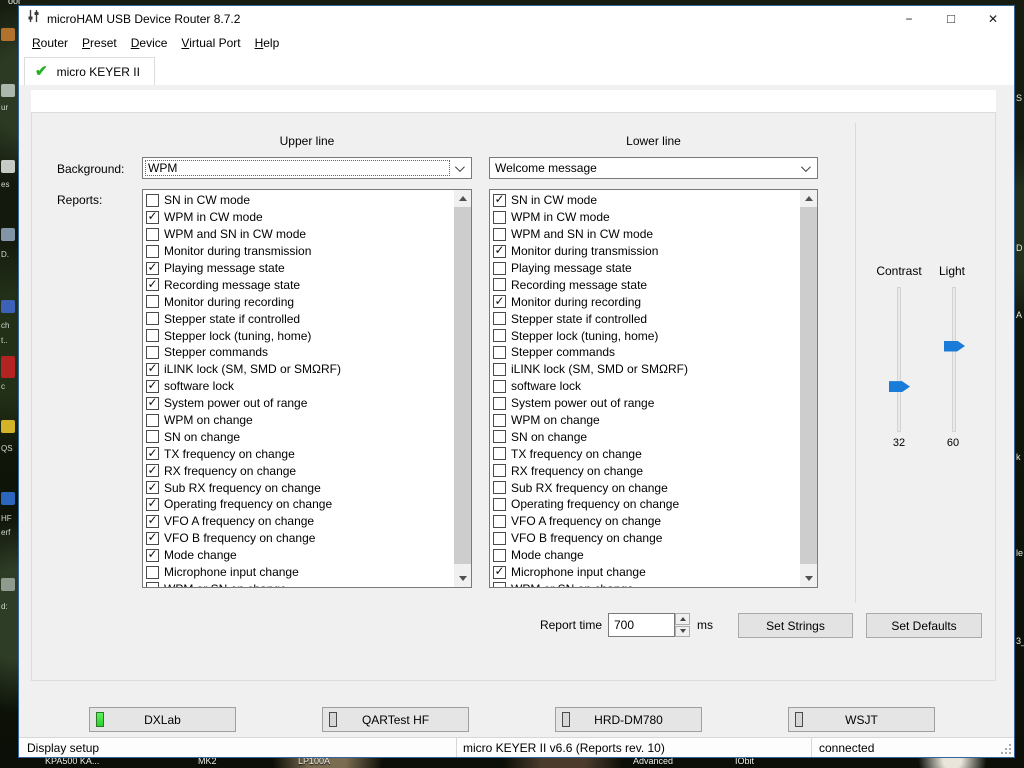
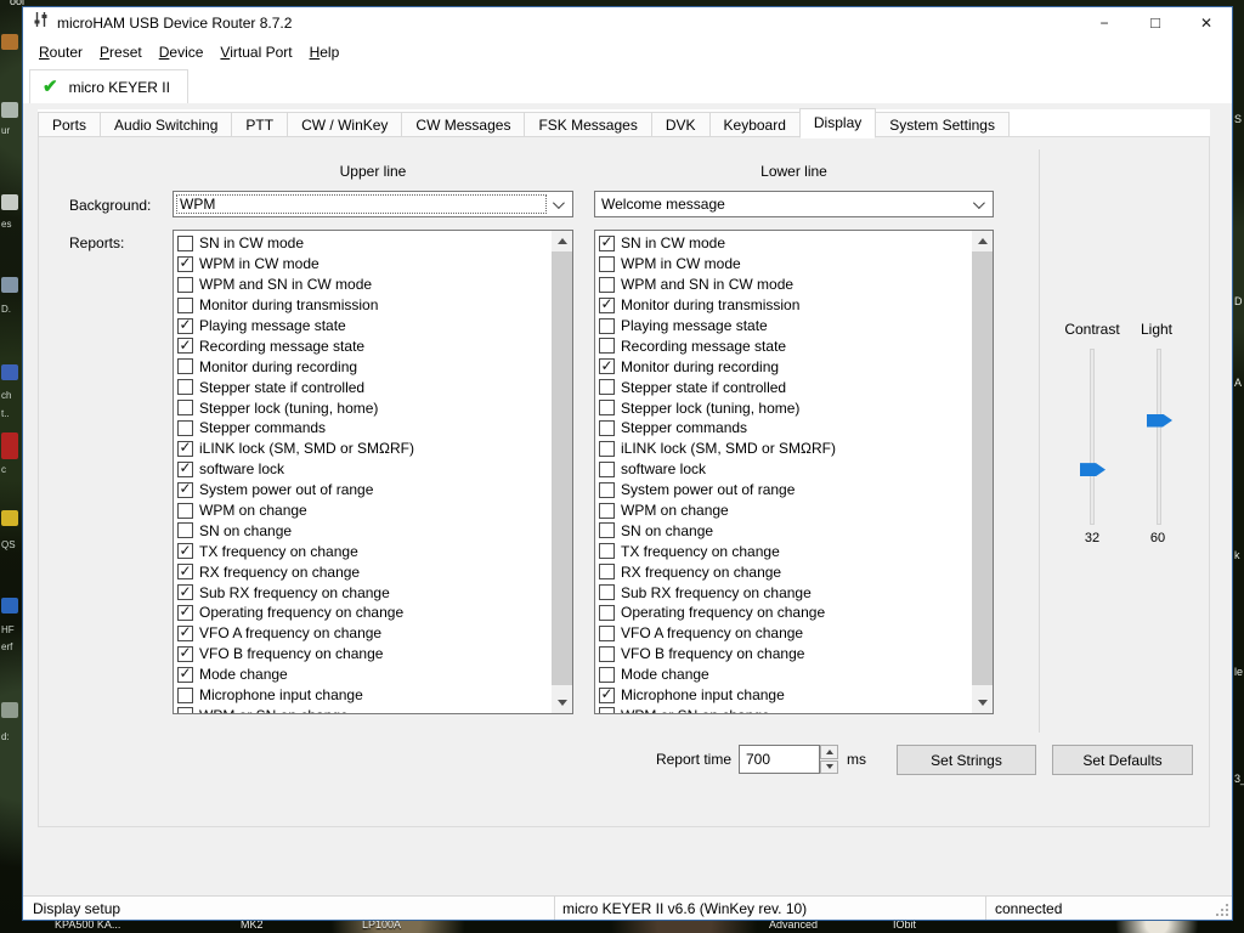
  ool
  ur
  es
  D.
  ch
  t..
  c
  QS
  HF
  erf
  d:
  S
  D
  A
  k
  le
  KPA500 KA...
  MK2
  LP100A
  Advanced
  IObit
  microHAM USB Device Router 8.7.2
  −
  □
  ✕
  Router
  Preset
  Device
  Virtual Port
  Help
  ✔
  micro KEYER II
+ Ports
+ Audio Switching
+ PTT
+ CW / WinKey
+ CW Messages
+ FSK Messages
+ DVK
+ Keyboard
+ Display
+ System Settings
  Upper line
  Lower line
  Background:
  Reports:
  WPM
  Welcome message
  SN in CW mode
  WPM in CW mode
  WPM and SN in CW mode
  Monitor during transmission
  Playing message state
  Recording message state
  Monitor during recording
  Stepper state if controlled
  Stepper lock (tuning, home)
  Stepper commands
  iLINK lock (SM, SMD or SMΩRF)
  software lock
  System power out of range
  WPM on change
  SN on change
  TX frequency on change
  RX frequency on change
  Sub RX frequency on change
  Operating frequency on change
  VFO A frequency on change
  VFO B frequency on change
  Mode change
  Microphone input change
  SN in CW mode
  WPM in CW mode
  WPM and SN in CW mode
  Monitor during transmission
  Playing message state
  Recording message state
  Monitor during recording
  Stepper state if controlled
  Stepper lock (tuning, home)
  Stepper commands
  iLINK lock (SM, SMD or SMΩRF)
  software lock
  System power out of range
  WPM on change
  SN on change
  TX frequency on change
  RX frequency on change
  Sub RX frequency on change
  Operating frequency on change
  VFO A frequency on change
  VFO B frequency on change
  Mode change
  Microphone input change
  Contrast
  Light
  32
  60
  Report time
  700
  ms
  Set Strings
  Set Defaults
- DXLab
- QARTest HF
- HRD-DM780
- WSJT
  Display setup
- micro KEYER II v6.6 (Reports rev. 10)
+ micro KEYER II v6.6 (WinKey rev. 10)
  connected
